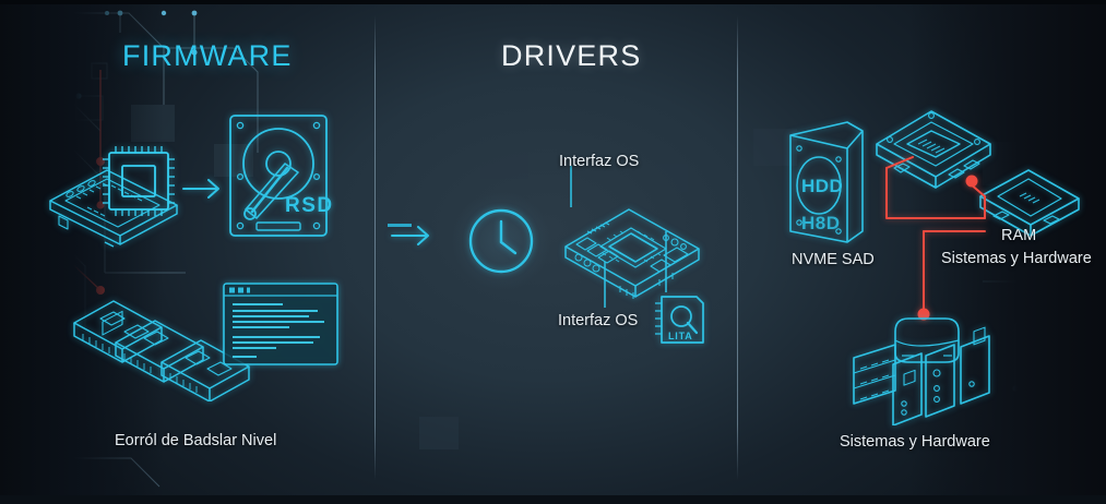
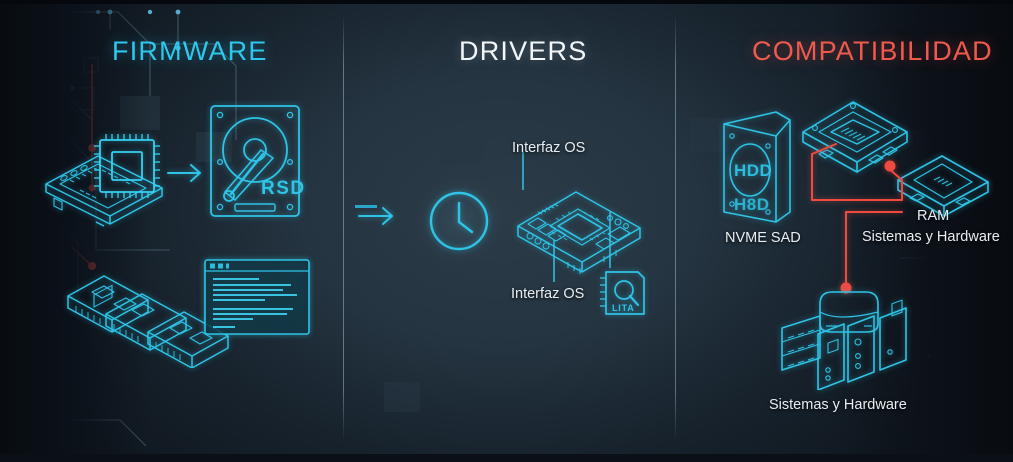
  FIRMWARE
  DRIVERS
+ COMPATIBILIDAD
  RSD
- Eorról de Badslar Nivel
  Interfaz OS
  Interfaz OS
  LITA
  HDD
  H8D
  NVME SAD
  RAM
  Sistemas y Hardware
  Sistemas y Hardware
